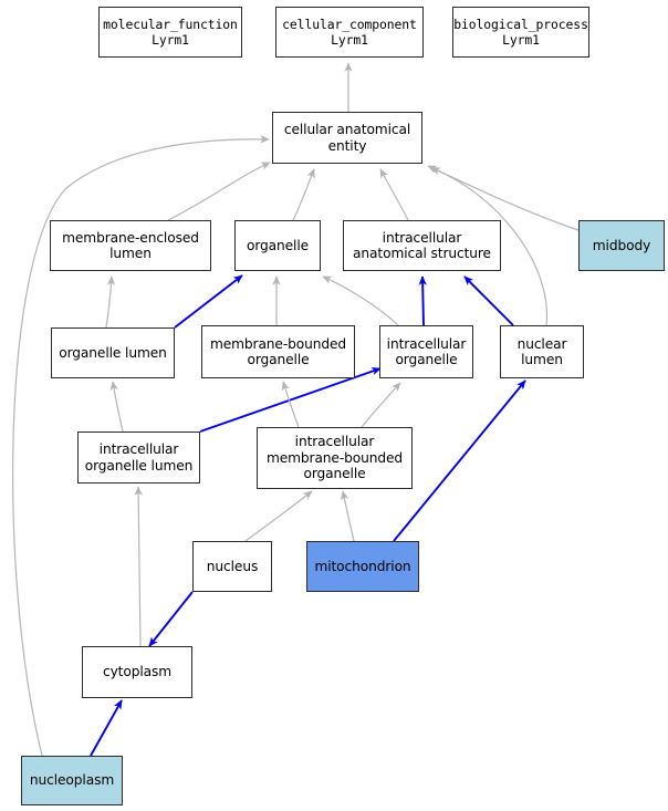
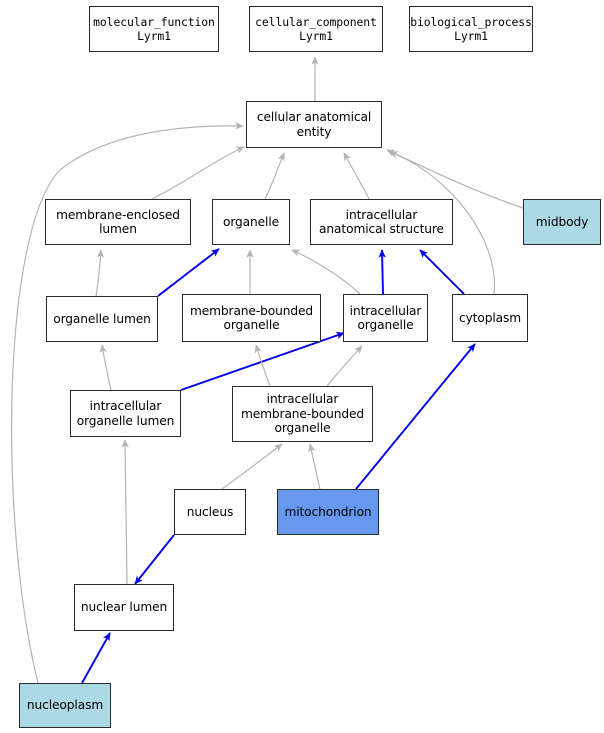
  molecular_function
  Lyrm1
  cellular_component
  Lyrm1
  biological_process
  Lyrm1
  cellular anatomical
  entity
  membrane-enclosed
  lumen
  organelle
  intracellular
  anatomical structure
  midbody
  organelle lumen
  membrane-bounded
  organelle
  intracellular
  organelle
- nuclear lumen
+ cytoplasm
  intracellular
  organelle lumen
  intracellular
  membrane-bounded
  organelle
  nucleus
  mitochondrion
- cytoplasm
+ nuclear lumen
  nucleoplasm
